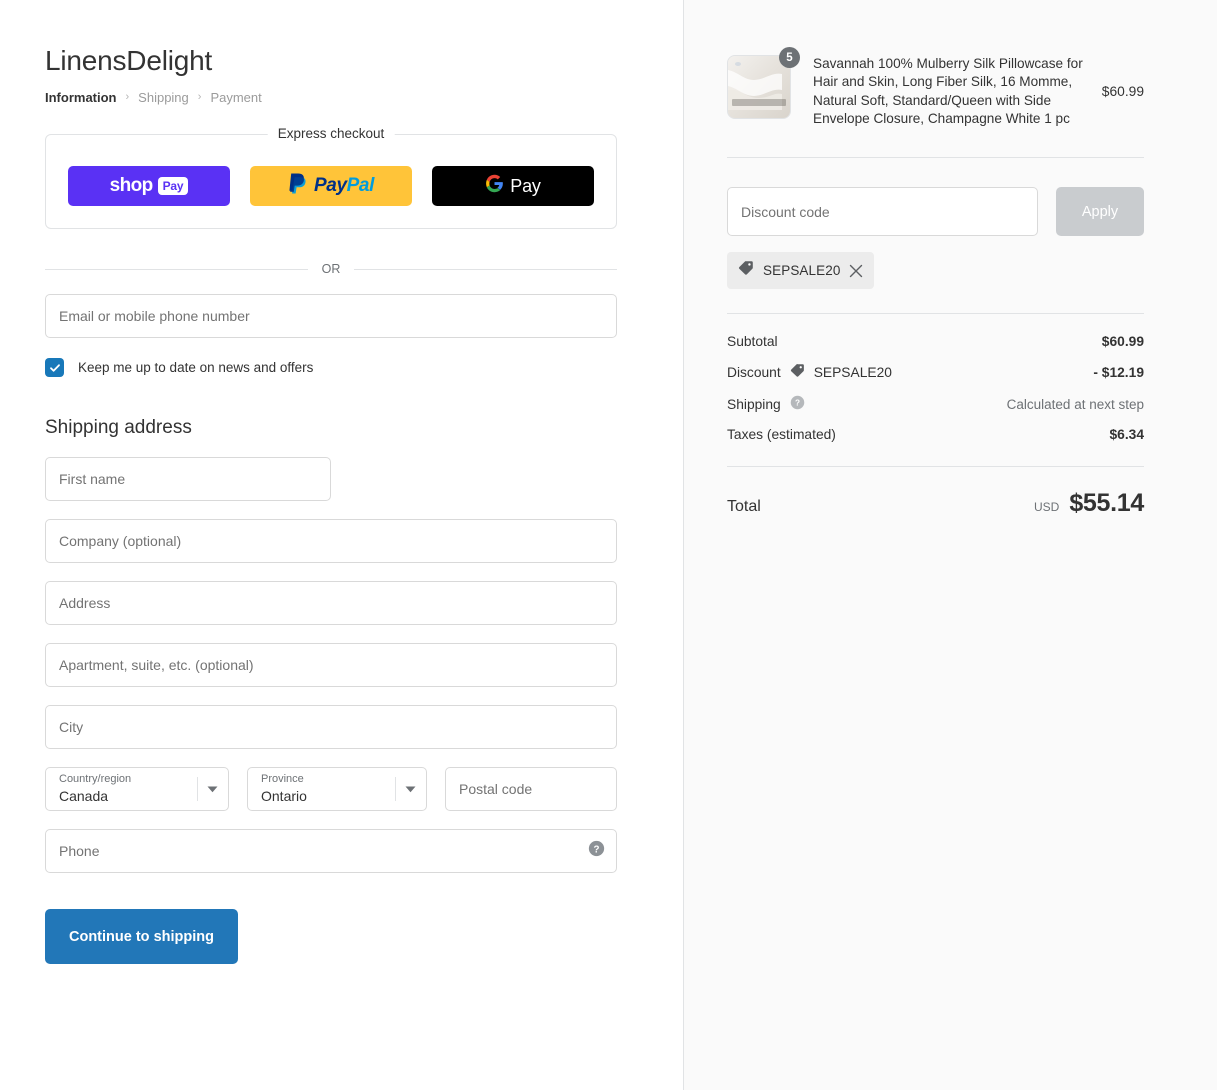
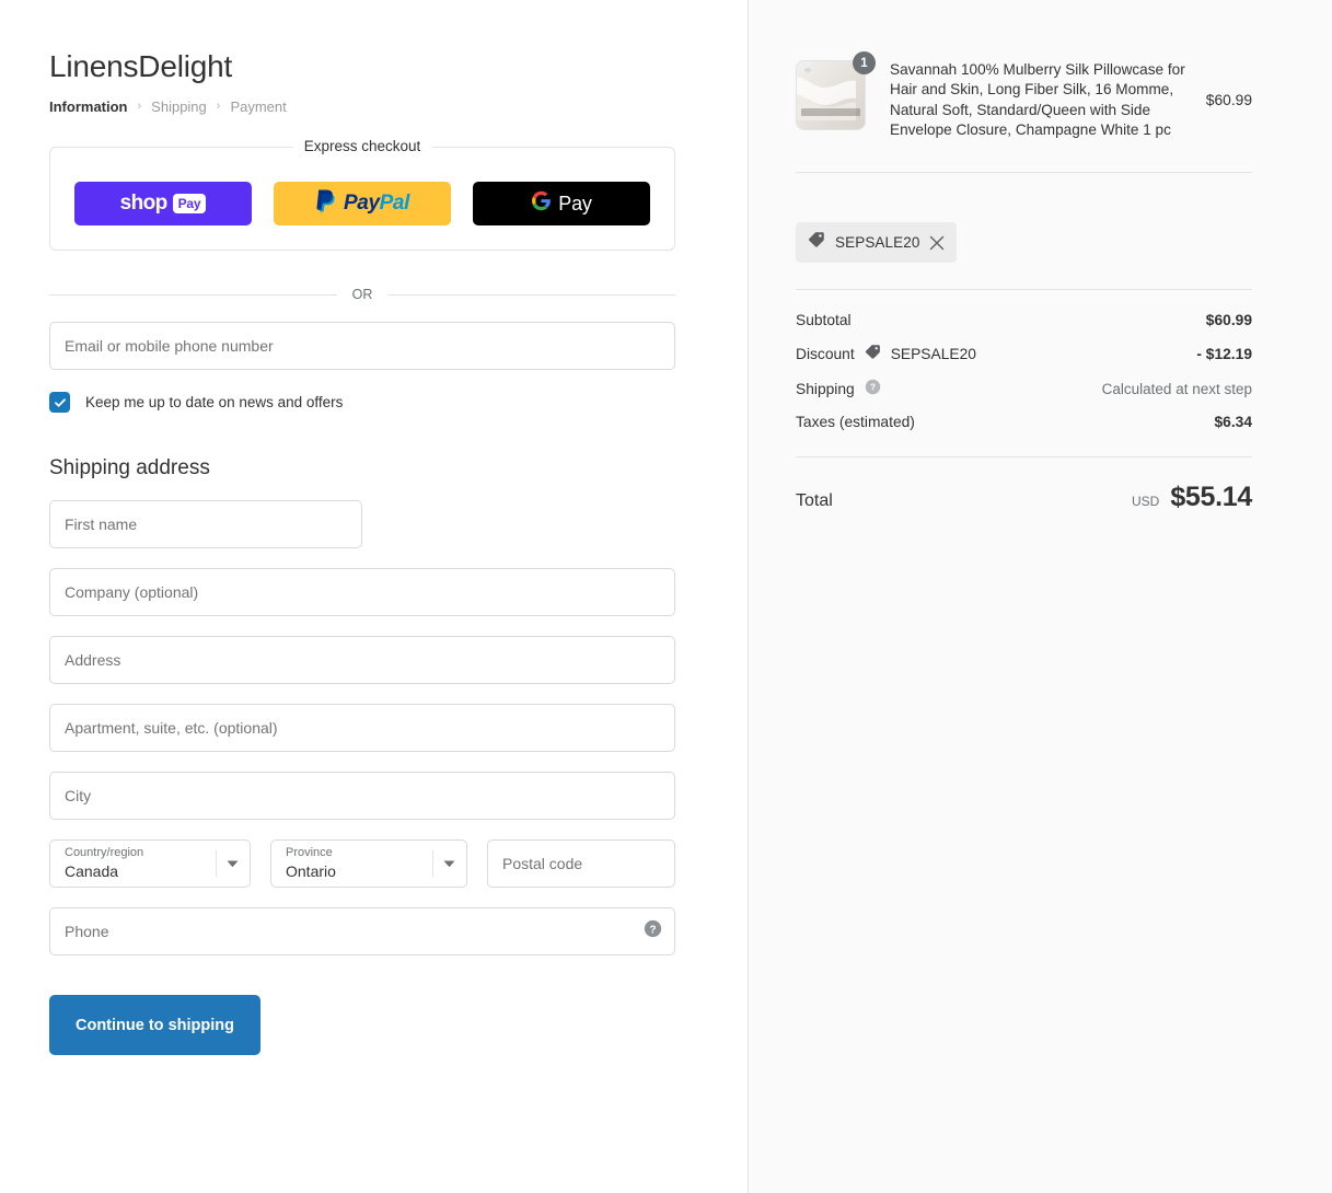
  LinensDelight
  Information
  ›
  Shipping
  ›
  Payment
  Express checkout
  shop
  Pay
  Pay
  Pal
  Pay
  OR
  Email or mobile phone number
  Keep me up to date on news and offers
  Shipping address
  First name
  Company (optional) Address Apartment, suite, etc. (optional) City
  Country/region
  Canada
  Province
  Ontario
  Postal code
  Phone
  ?
  Continue to shipping
- 5
+ 1
  Savannah 100% Mulberry Silk Pillowcase for Hair and Skin, Long Fiber Silk, 16 Momme, Natural Soft, Standard/Queen with Side Envelope Closure, Champagne White 1 pc
  $60.99
- Discount code
- Apply
  SEPSALE20
  Subtotal
  $60.99
  Discount
  SEPSALE20
  - $12.19
  Shipping
  ?
  Calculated at next step
  Taxes (estimated)
  $6.34
  Total
  USD
  $55.14
